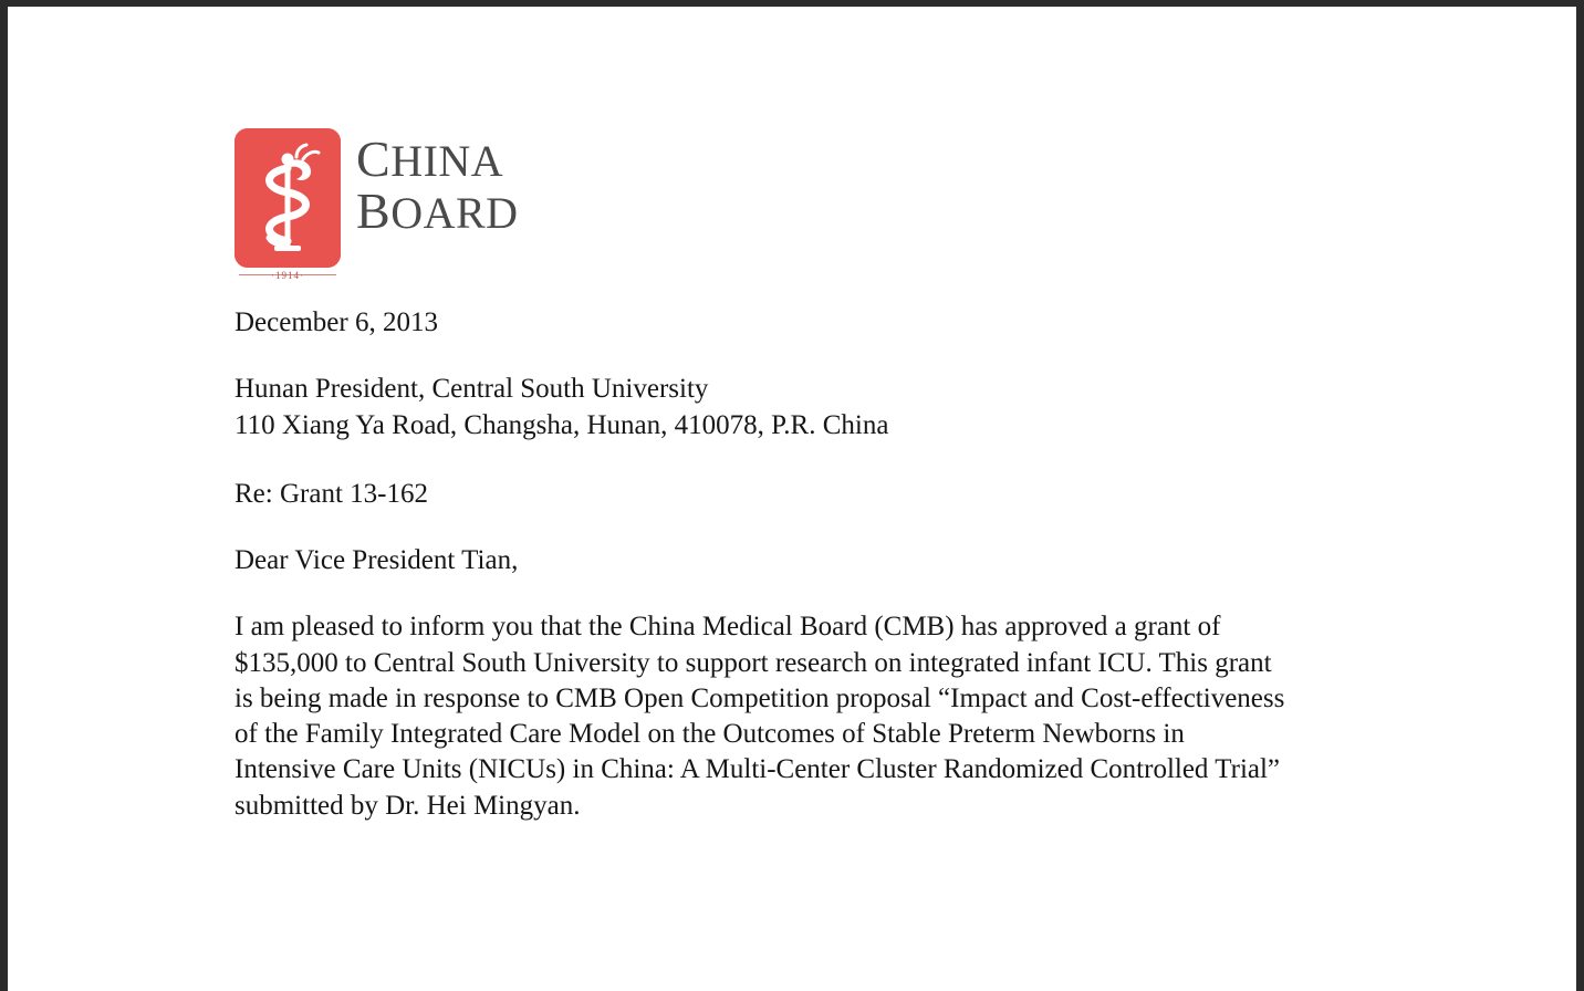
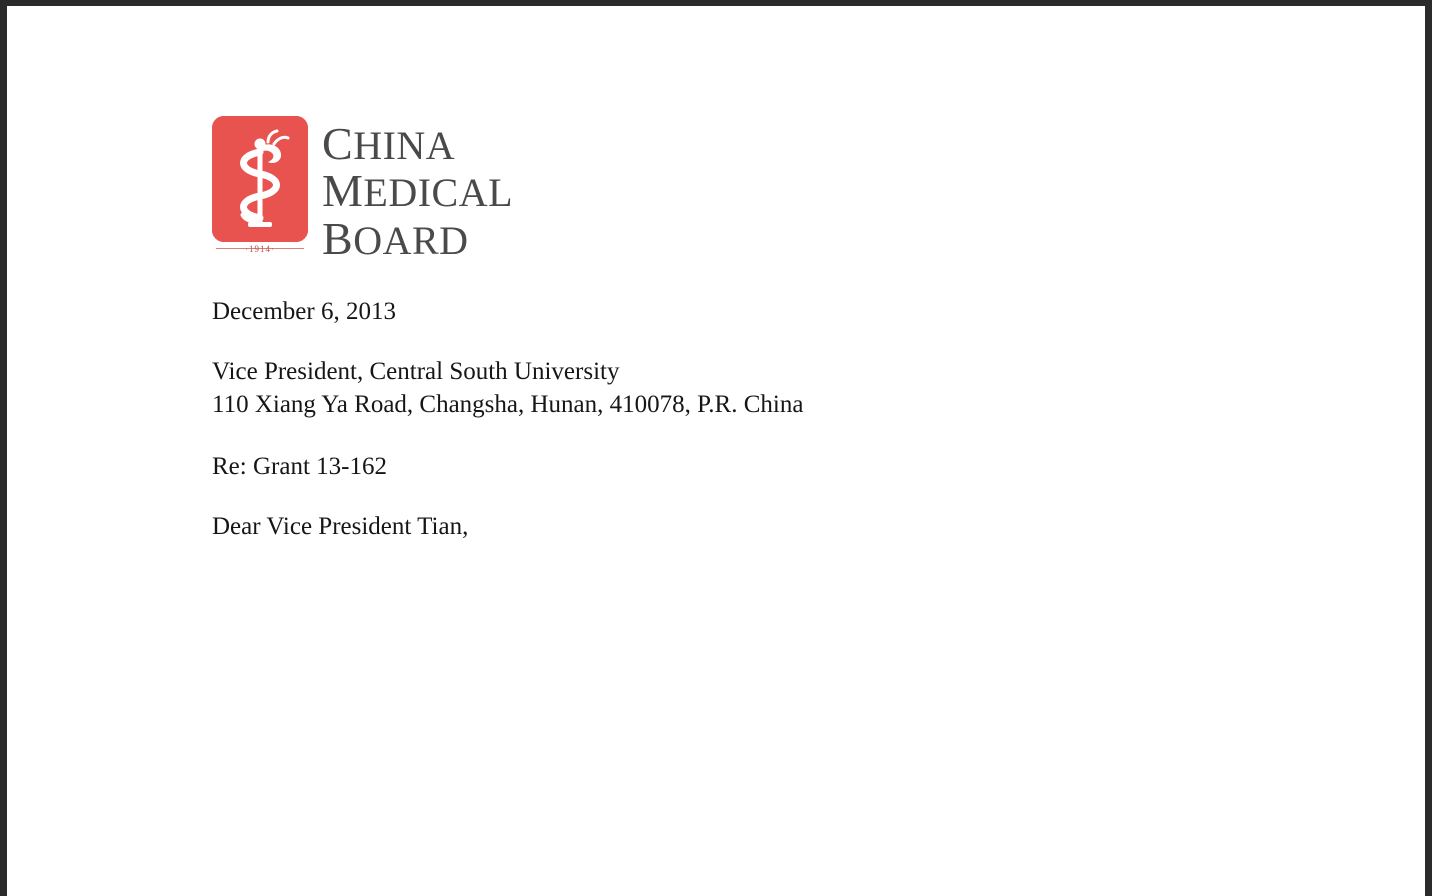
  ·1914·
  CHINA
+ MEDICAL
  BOARD
  December 6, 2013
- Hunan President, Central South University
+ Vice President, Central South University
  110 Xiang Ya Road, Changsha, Hunan, 410078, P.R. China
  Re: Grant 13-162
  Dear Vice President Tian,
- I am pleased to inform you that the China Medical Board (CMB) has approved a grant of $135,000 to Central South University to support research on integrated infant ICU. This grant is being made in response to CMB Open Competition proposal “Impact and Cost-effectiveness of the Family Integrated Care Model on the Outcomes of Stable Preterm Newborns in Intensive Care Units (NICUs) in China: A Multi-Center Cluster Randomized Controlled Trial” submitted by Dr. Hei Mingyan.
